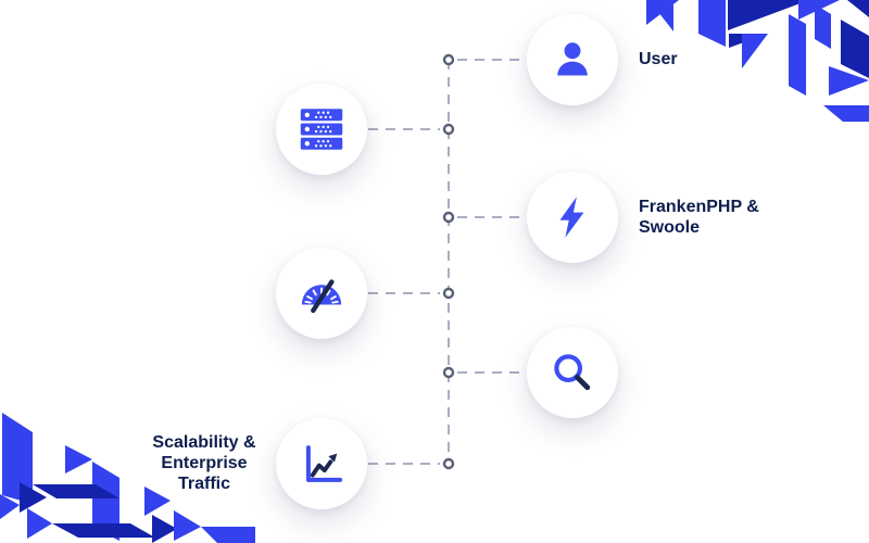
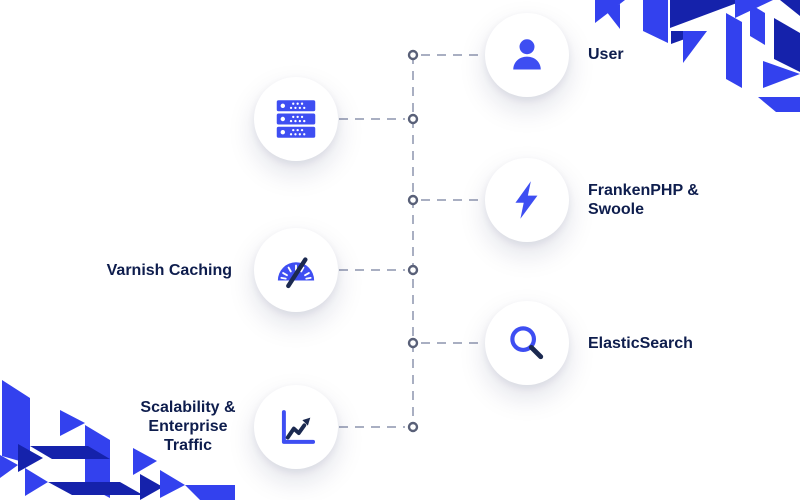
  User
  FrankenPHP & Swoole
+ Varnish Caching
+ ElasticSearch
  Scalability & Enterprise Traffic
